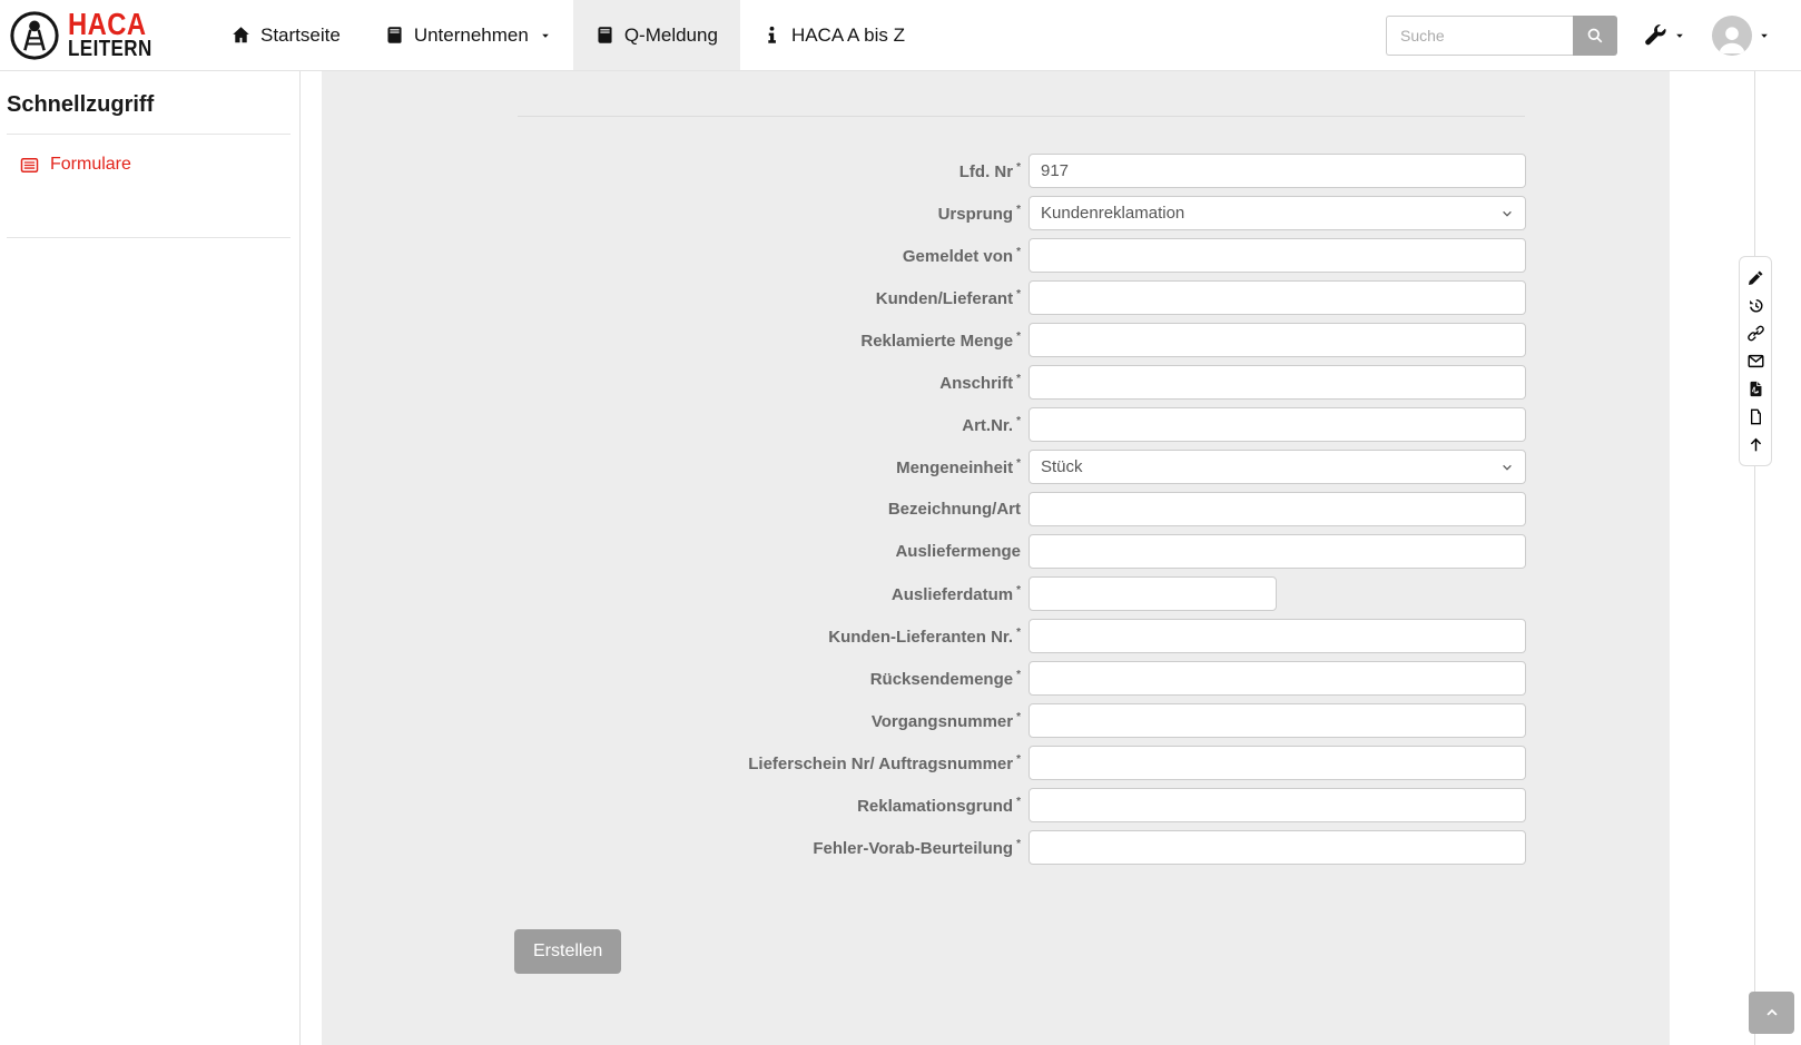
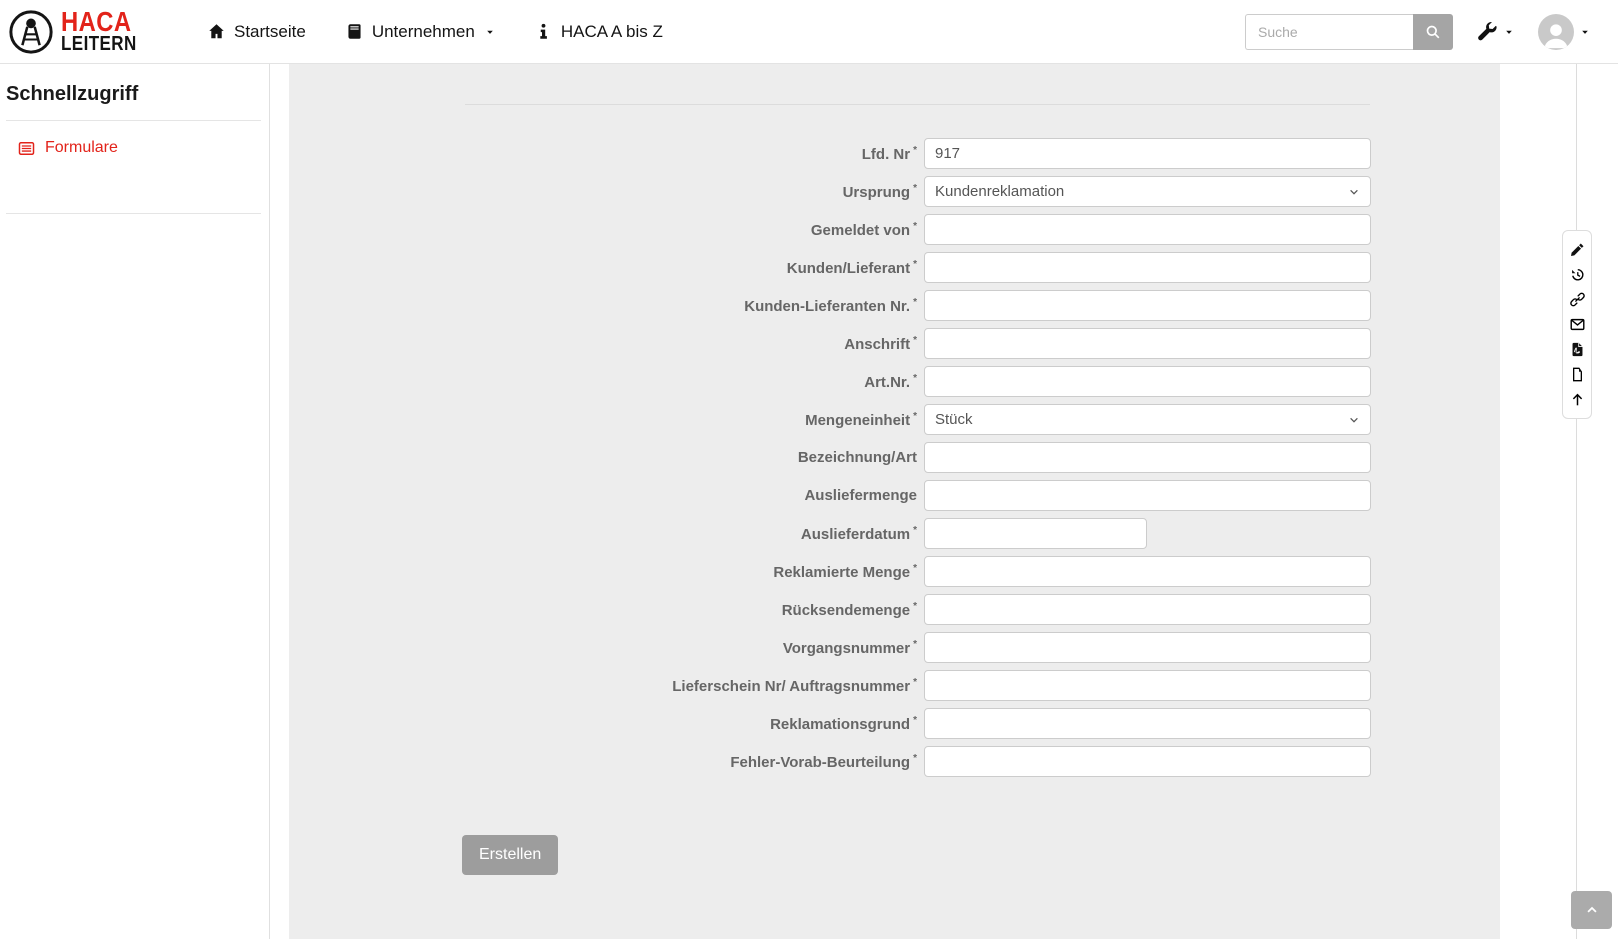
  HACA
  LEITERN
  Startseite
  Unternehmen
- Q-Meldung
  HACA A bis Z
  Suche
  Schnellzugriff
  Formulare
  Lfd. Nr *
  917
  Ursprung *
  Kundenreklamation
  Gemeldet von *
  Kunden/Lieferant *
- Reklamierte Menge *
+ Kunden-Lieferanten Nr. *
  Anschrift *
  Art.Nr. *
  Mengeneinheit *
  Stück
  Bezeichnung/Art
  Ausliefermenge
  Auslieferdatum *
- Kunden-Lieferanten Nr. *
+ Reklamierte Menge *
  Rücksendemenge *
  Vorgangsnummer *
  Lieferschein Nr/ Auftragsnummer *
  Reklamationsgrund *
  Fehler-Vorab-Beurteilung *
  Erstellen
